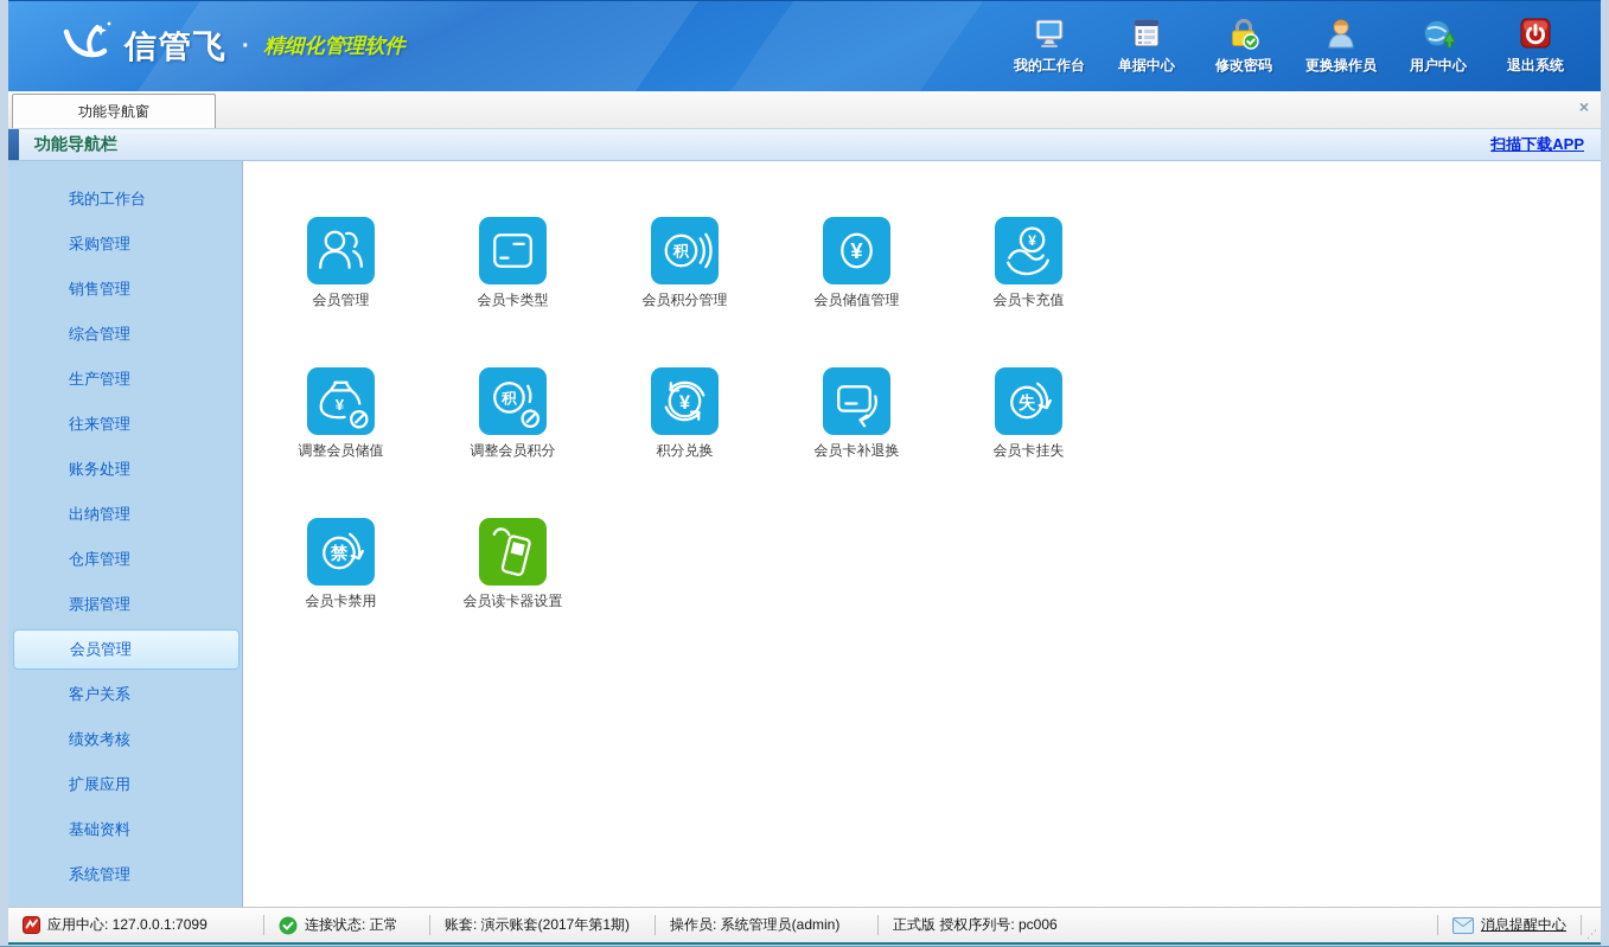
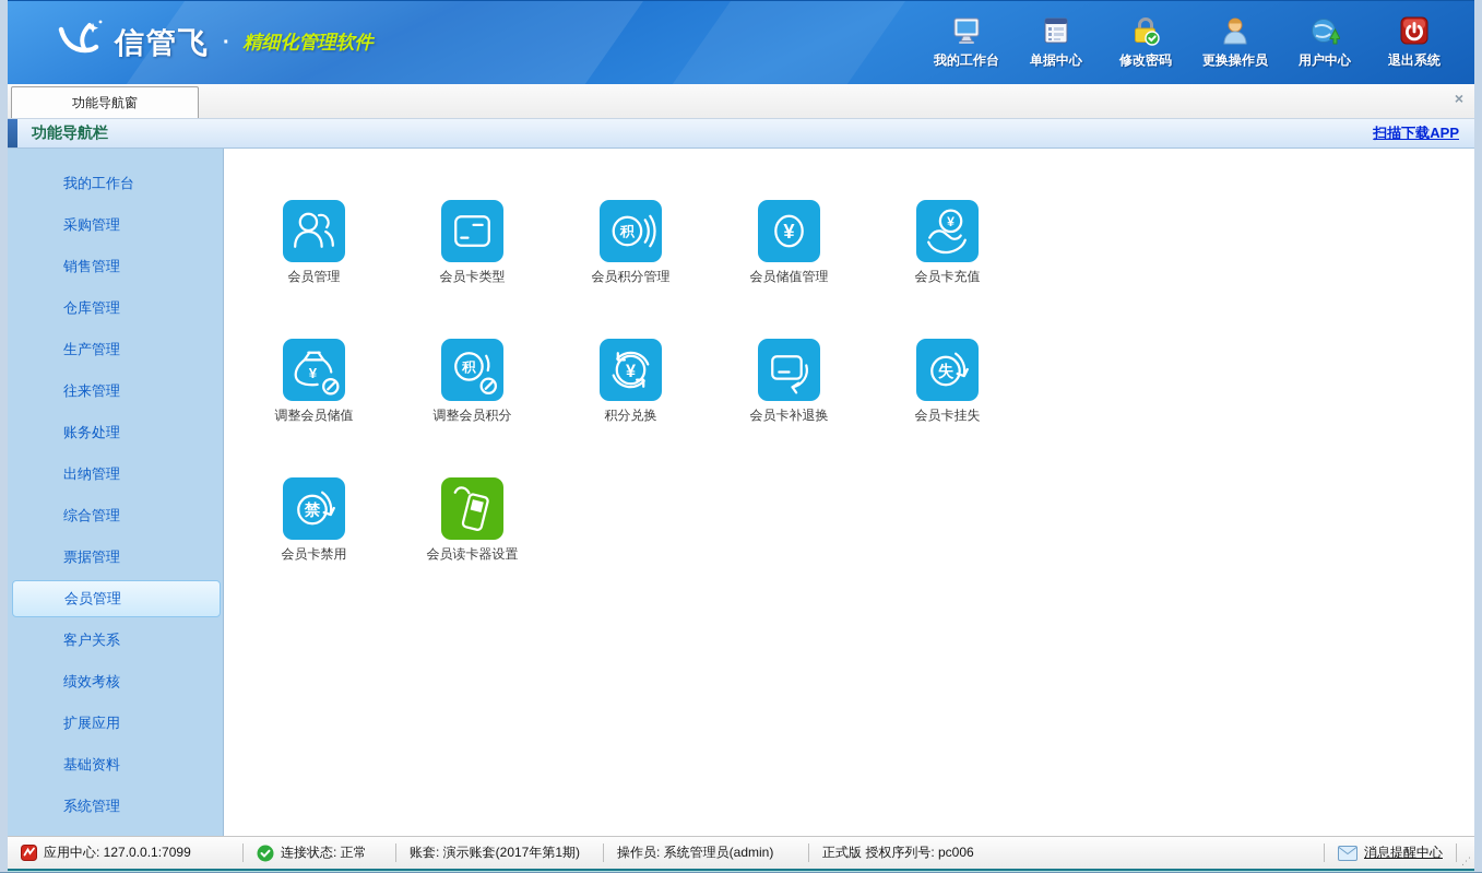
  信管飞
  ·
  精细化管理软件
  我的工作台
  单据中心
  修改密码
  更换操作员
  用户中心
  退出系统
  功能导航窗
  ×
  功能导航栏
  扫描下载APP
  我的工作台
  采购管理
  销售管理
- 综合管理
+ 仓库管理
  生产管理
  往来管理
  账务处理
  出纳管理
- 仓库管理
+ 综合管理
  票据管理
  会员管理
  客户关系
  绩效考核
  扩展应用
  基础资料
  系统管理
  会员管理
  会员卡类型
  积
  会员积分管理
  ¥
  会员储值管理
  ¥
  会员卡充值
  ¥
  调整会员储值
  积
  调整会员积分
  ¥
  积分兑换
  会员卡补退换
  失
  会员卡挂失
  禁
  会员卡禁用
  会员读卡器设置
  应用中心: 127.0.0.1:7099
  连接状态: 正常
  账套: 演示账套(2017年第1期)
  操作员: 系统管理员(admin)
  正式版 授权序列号: pc006
  消息提醒中心
  ⋰
